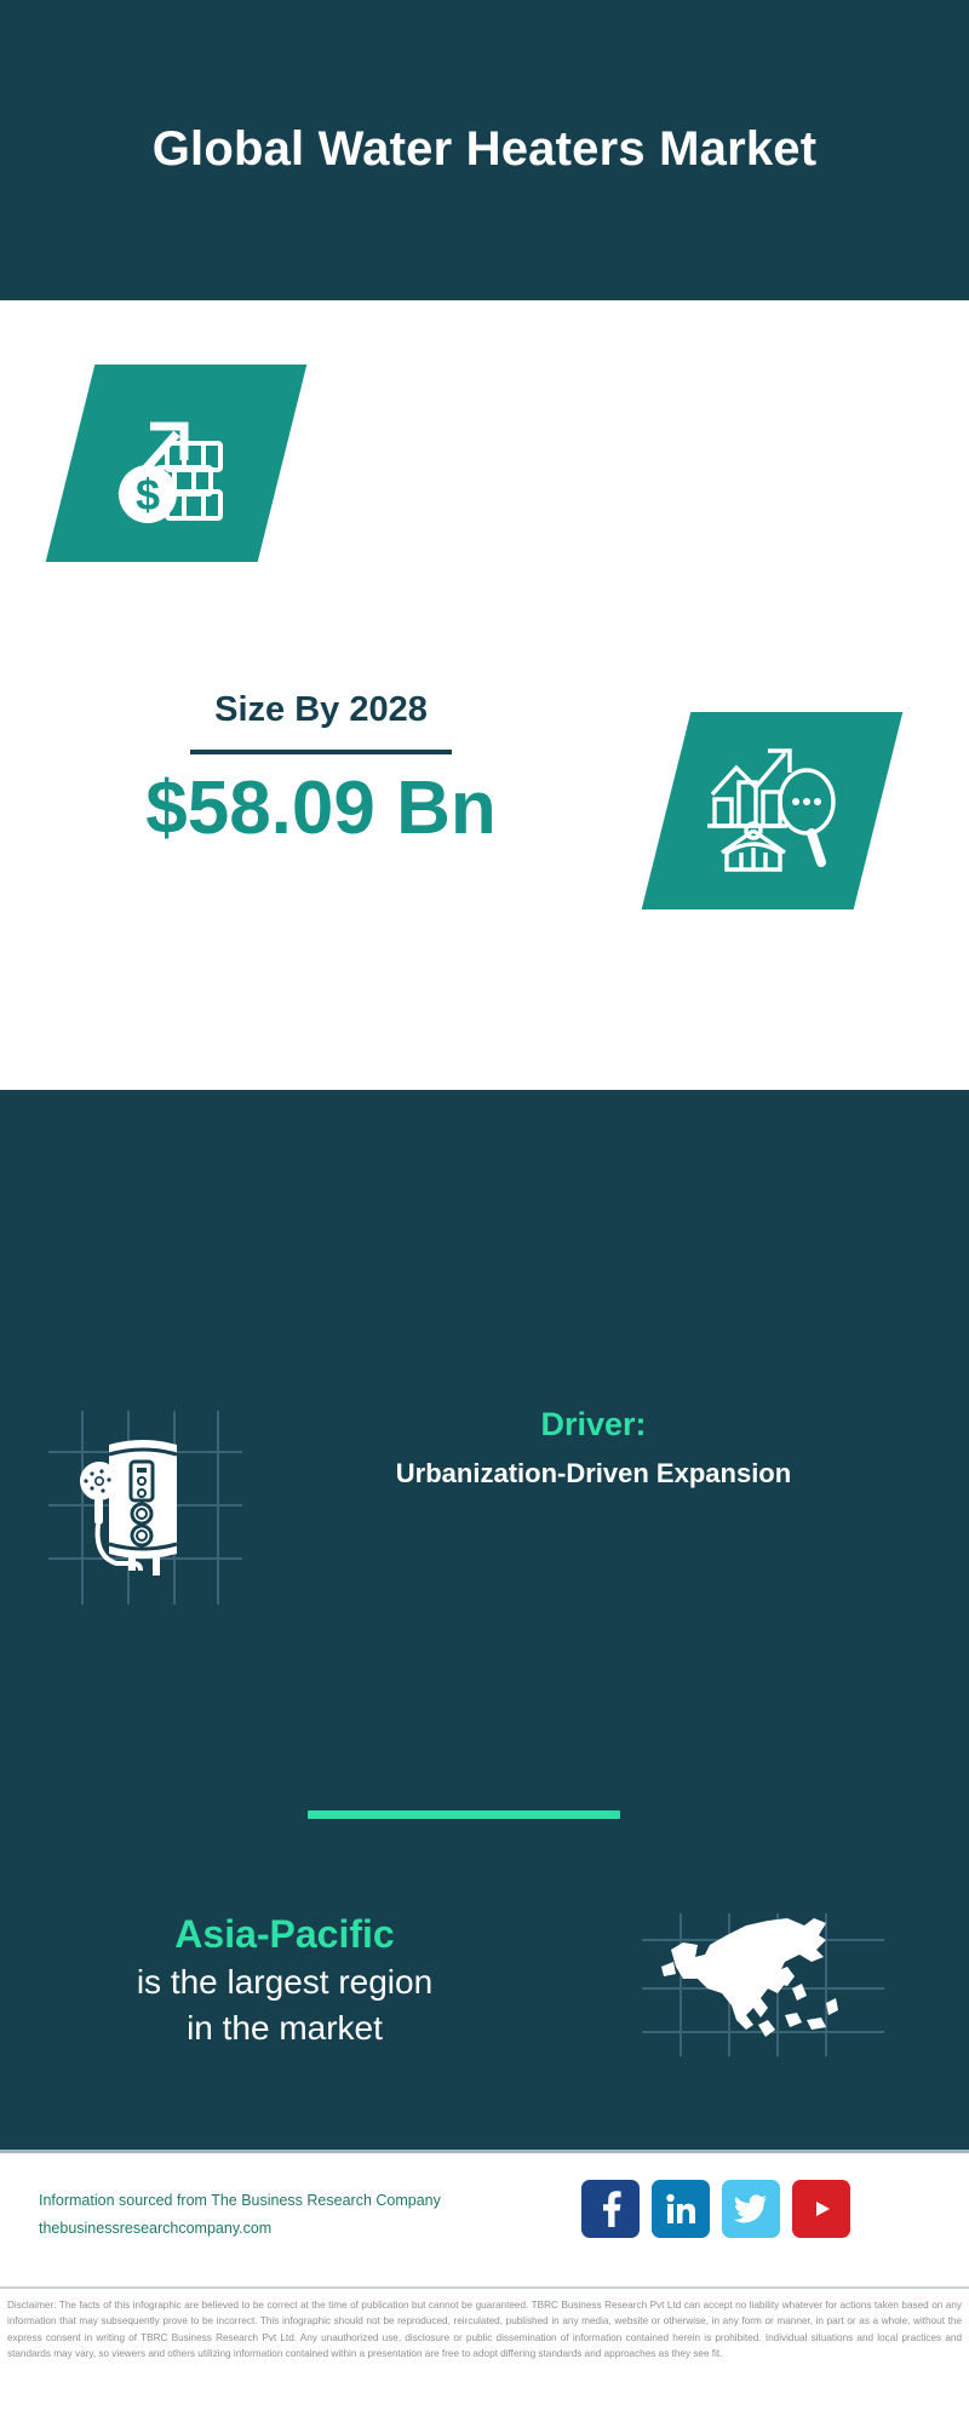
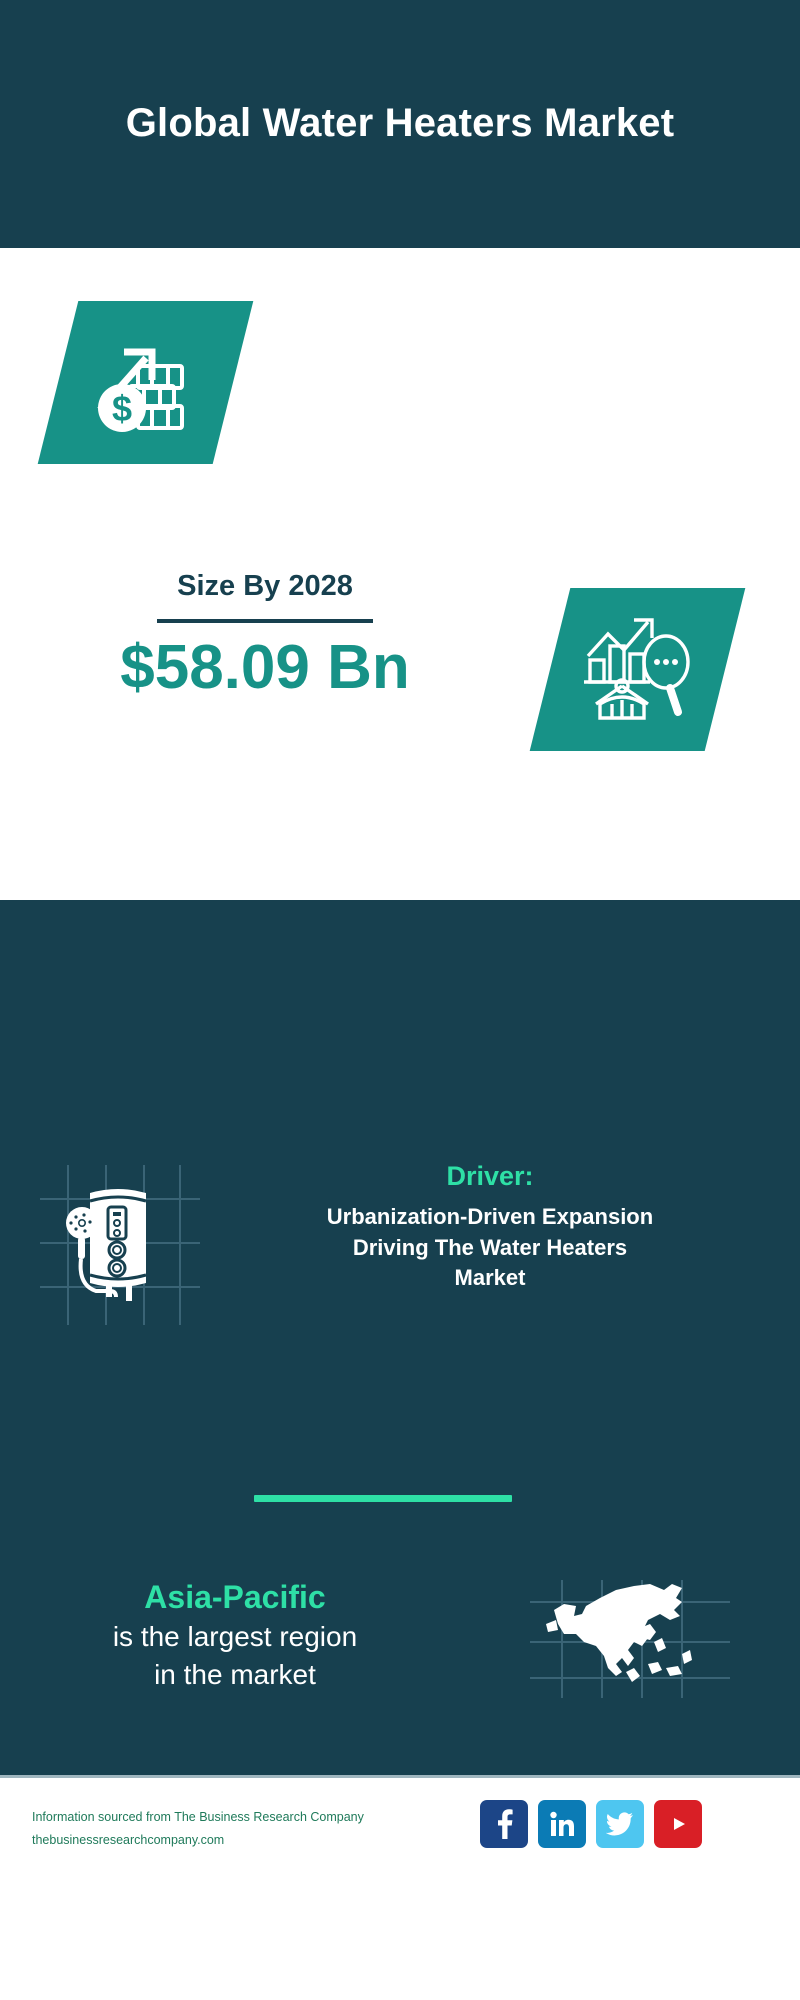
  Global Water Heaters Market
  Size By 2028
  $58.09 Bn
  Driver:
  Urbanization-Driven Expansion
+ Driving The Water Heaters
+ Market
  Asia-Pacific
  is the largest region
  in the market
  Information sourced from The Business Research Company
  thebusinessresearchcompany.com
- Disclaimer: The facts of this infographic are believed to be correct at the time of publication but cannot be guaranteed. TBRC Business Research Pvt Ltd can accept no liability whatever for actions taken based on any information that may subsequently prove to be incorrect. This infographic should not be reproduced, reirculated, published in any media, website or otherwise, in any form or manner, in part or as a whole, without the express consent in writing of TBRC Business Research Pvt Ltd. Any unauthorized use, disclosure or public dissemination of information contained herein is prohibited. Individual situations and local practices and standards may vary, so viewers and others utilizing information contained within a presentation are free to adopt differing standards and approaches as they see fit.
